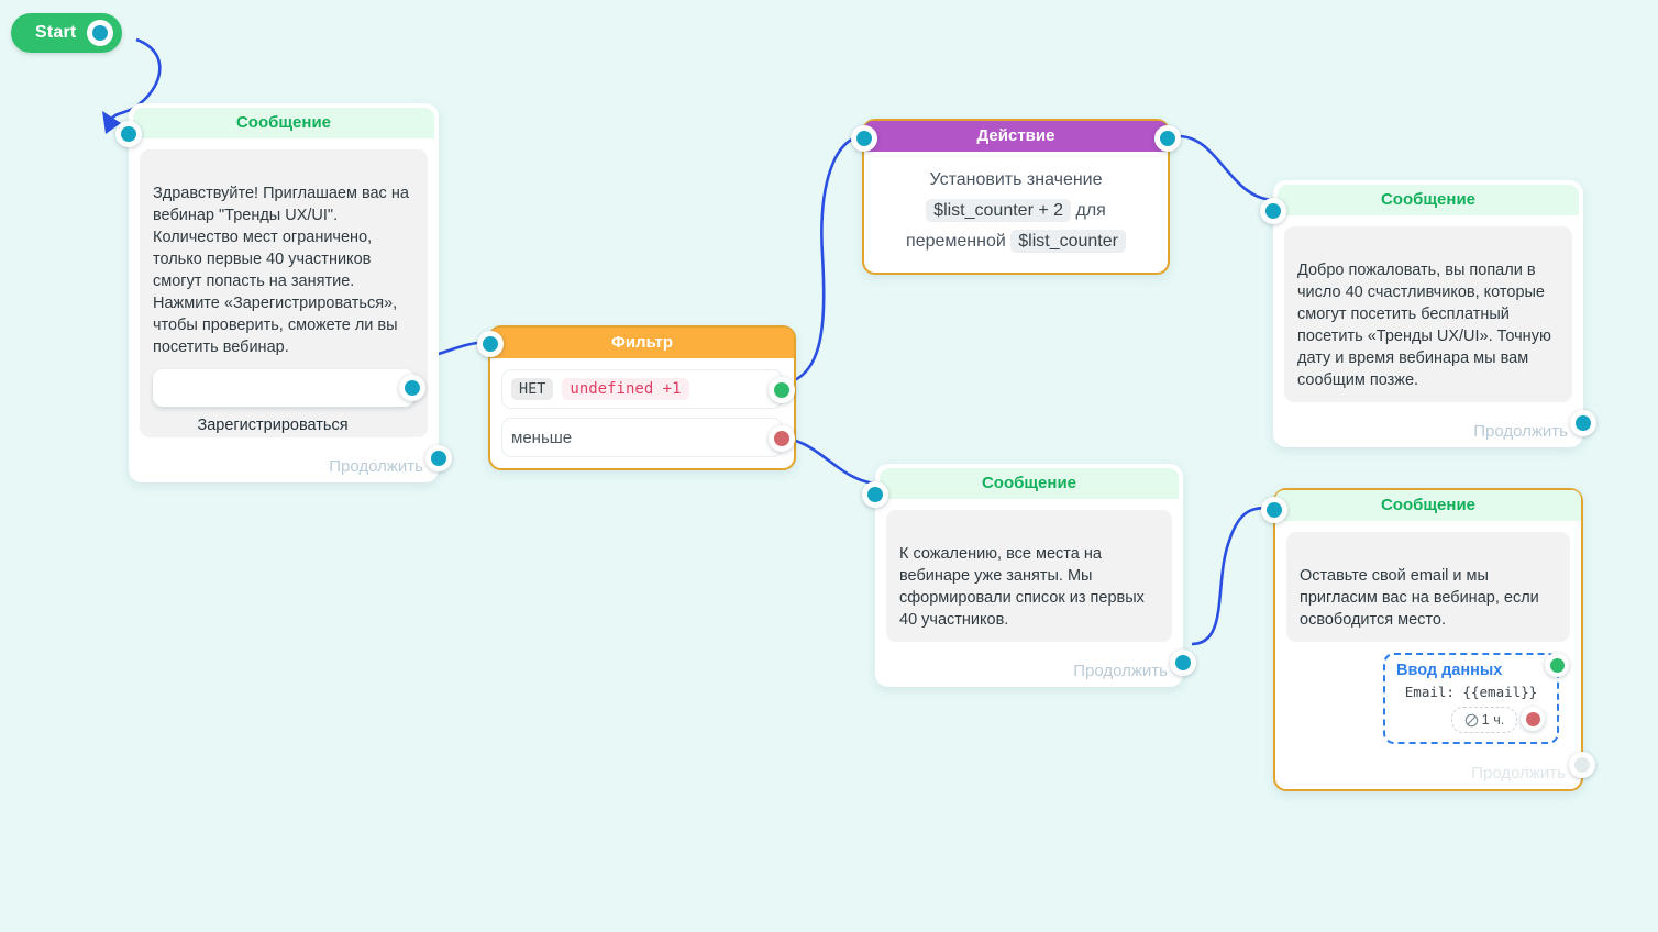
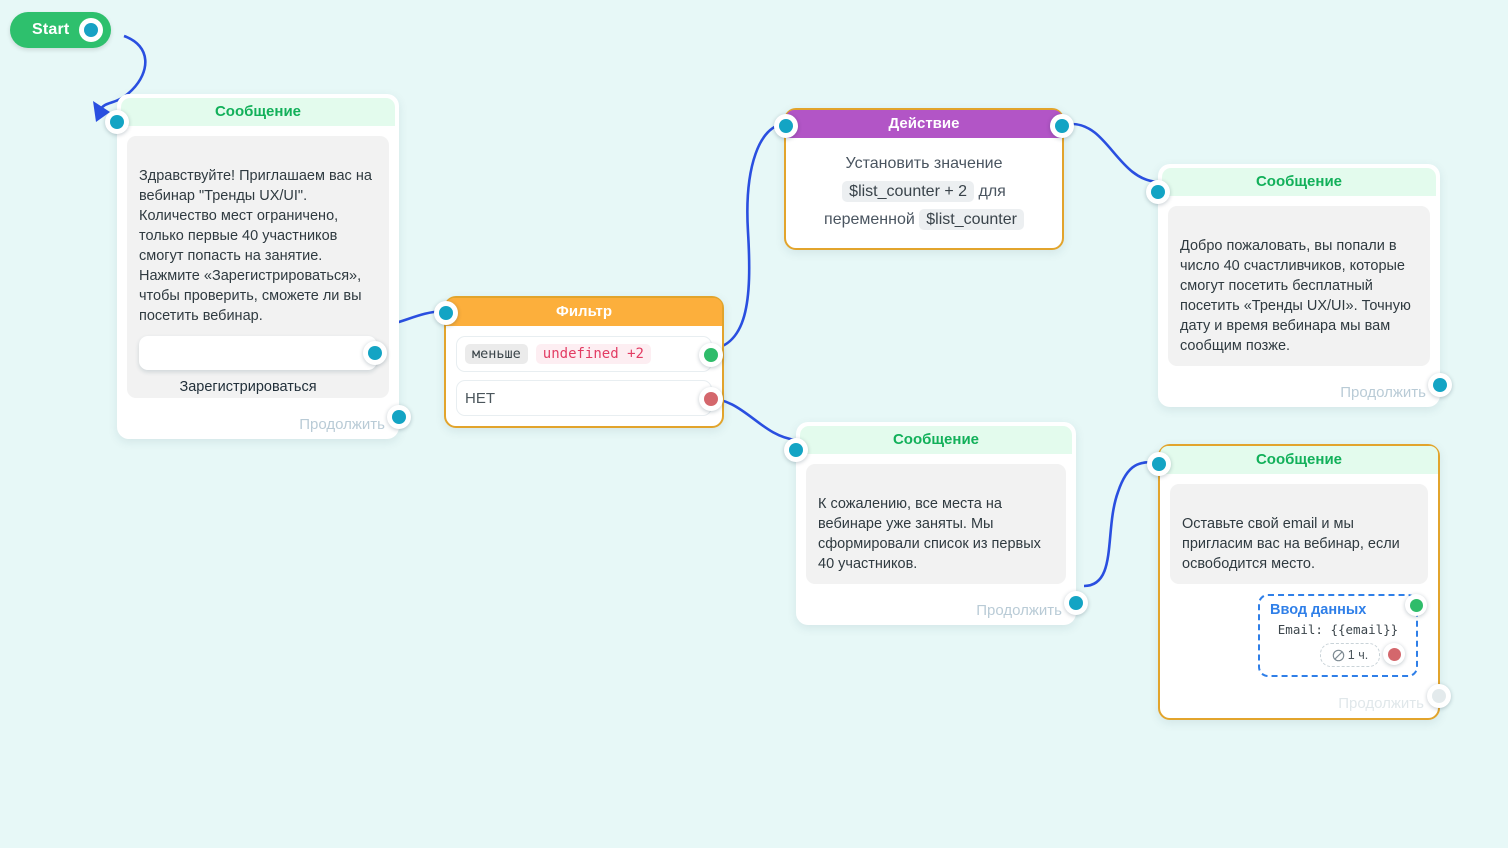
  Start
  Сообщение
  Здравствуйте! Приглашаем вас на вебинар "Тренды UX/UI". Количество мест ограничено, только первые 40 участников смогут попасть на занятие. Нажмите «Зарегистрироваться», чтобы проверить, сможете ли вы посетить вебинар.
  Зарегистрироваться
  Продолжить
  Фильтр
- НЕТ
+ меньше
- undefined +1
+ undefined +2
- меньше
+ НЕТ
  Действие
  Установить значение
  $list_counter + 2 для
  переменной $list_counter
  Сообщение
  Добро пожаловать, вы попали в число 40 счастливчиков, которые смогут посетить бесплатный посетить «Тренды UX/UI». Точную дату и время вебинара мы вам сообщим позже.
  Продолжить
  Сообщение
  К сожалению, все места на вебинаре уже заняты. Мы сформировали список из первых 40 участников.
  Продолжить
  Сообщение
  Оставьте свой email и мы пригласим вас на вебинар, если освободится место.
  Ввод данных
  Email: {{email}}
  1 ч.
  Продолжить
